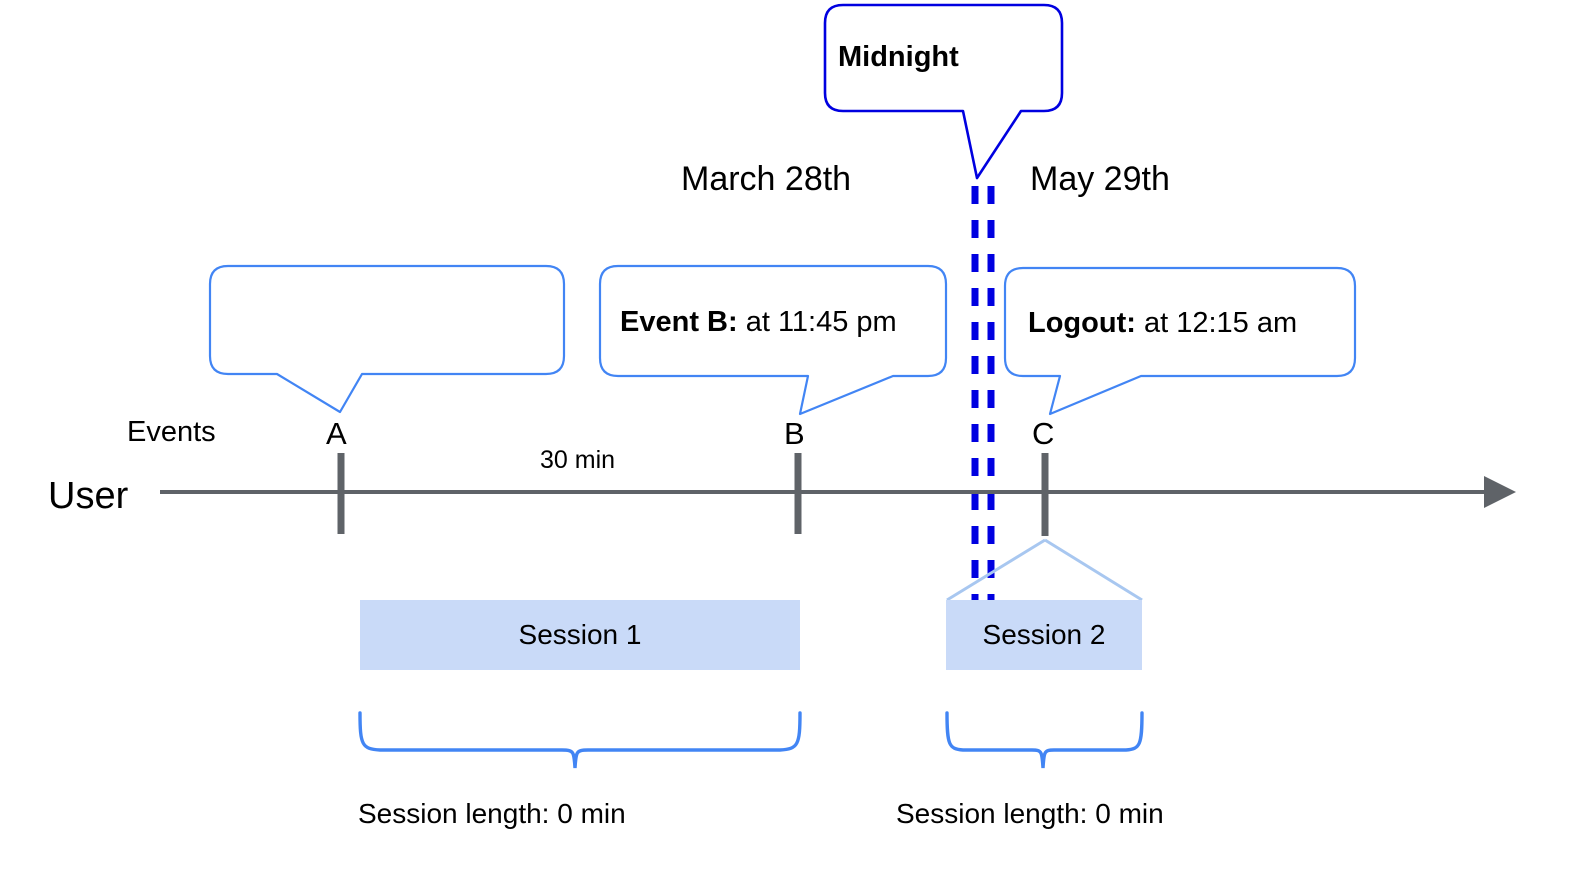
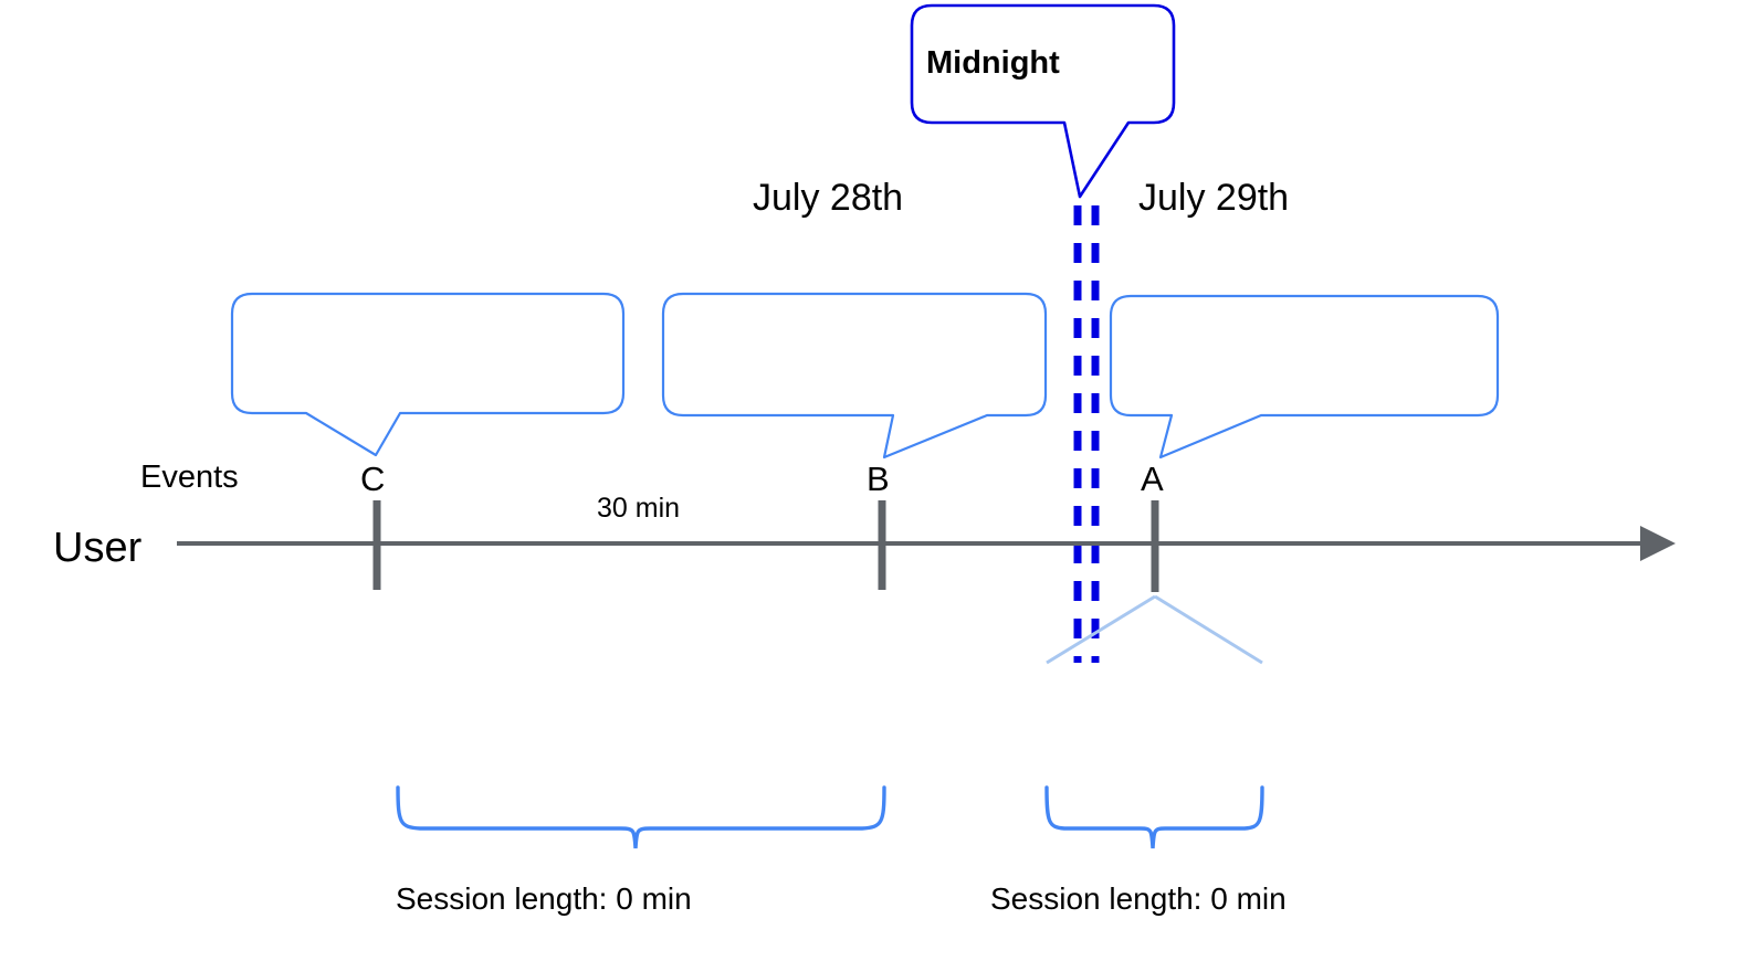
  Midnight
- March 28th
+ July 28th
- May 29th
+ July 29th
- Event B: at 11:45 pm
- Logout: at 12:15 am
  User
  Events
- A
+ C
  B
- C
+ A
  30 min
- Session 1
- Session 2
  Session length: 0 min
  Session length: 0 min
